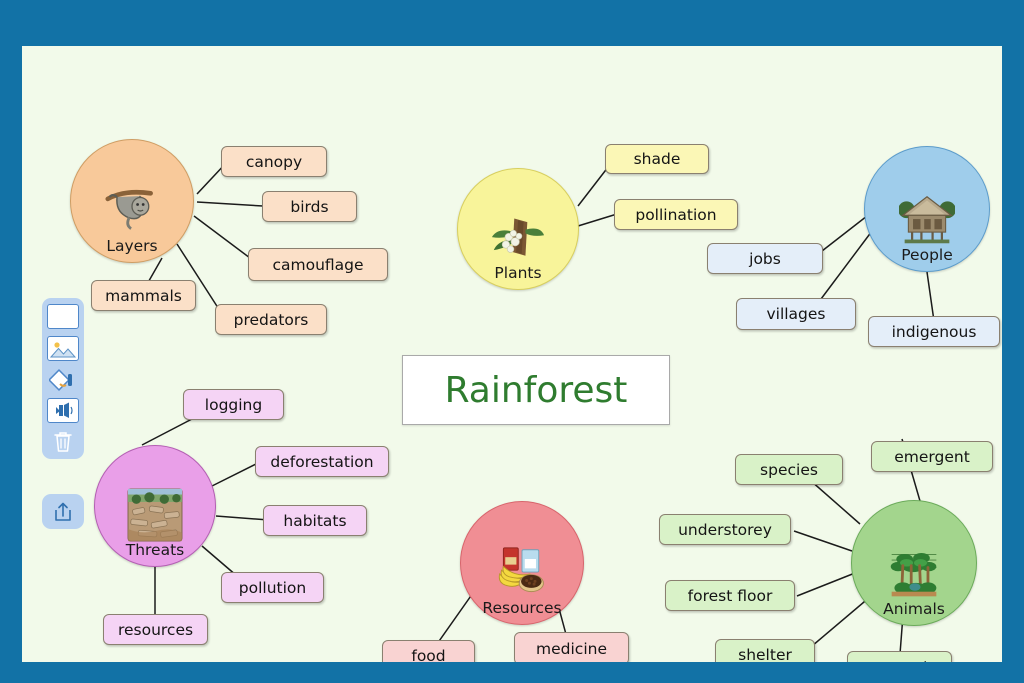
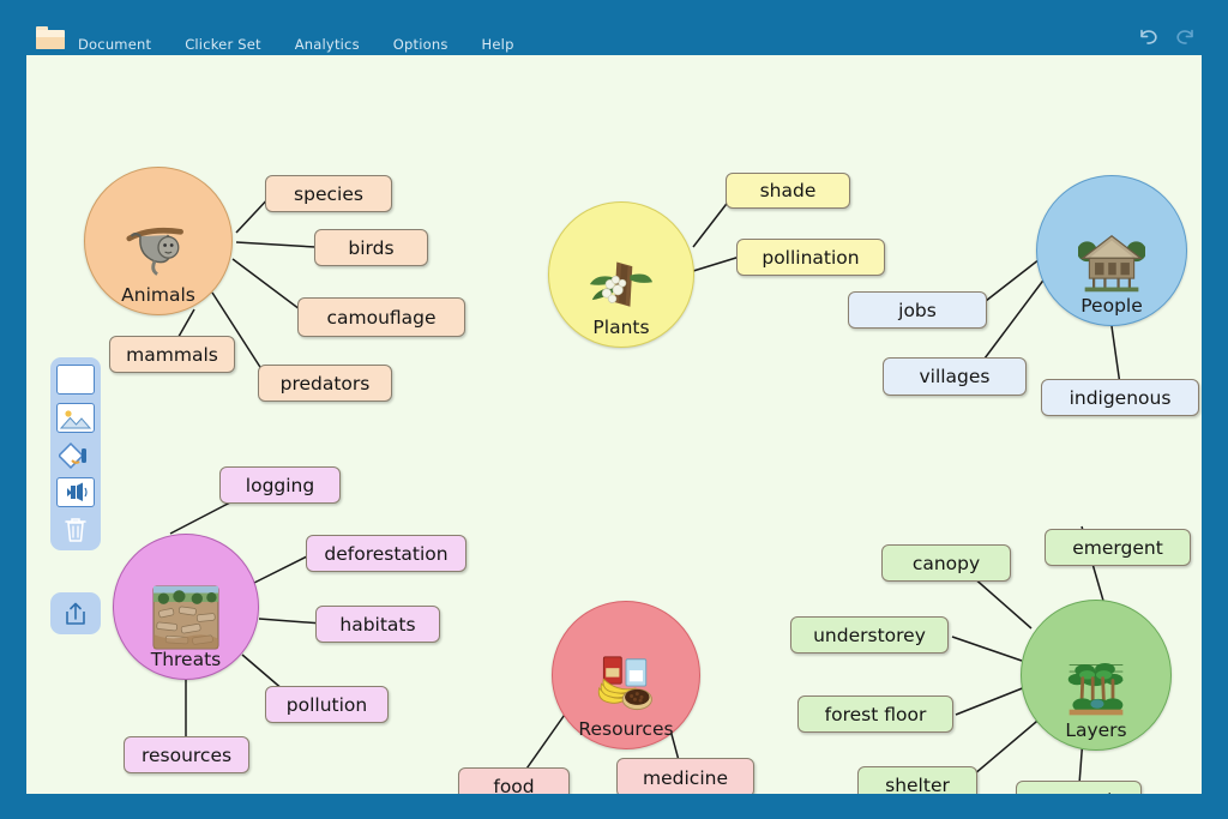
+ Document
+ Clicker Set
+ Analytics
+ Options
+ Help
- Layers
+ Animals
- canopy
+ species
  birds
  camouflage
  mammals
  predators
  Plants
  shade
  pollination
  People
  indigenous
  villages
  jobs
  Threats
  logging
  deforestation
  habitats
  pollution
  resources
  Resources
  food
  medicine
- Animals
+ Layers
  emergent
- species
+ canopy
  understorey
  forest floor
  shelter
- Rainforest
